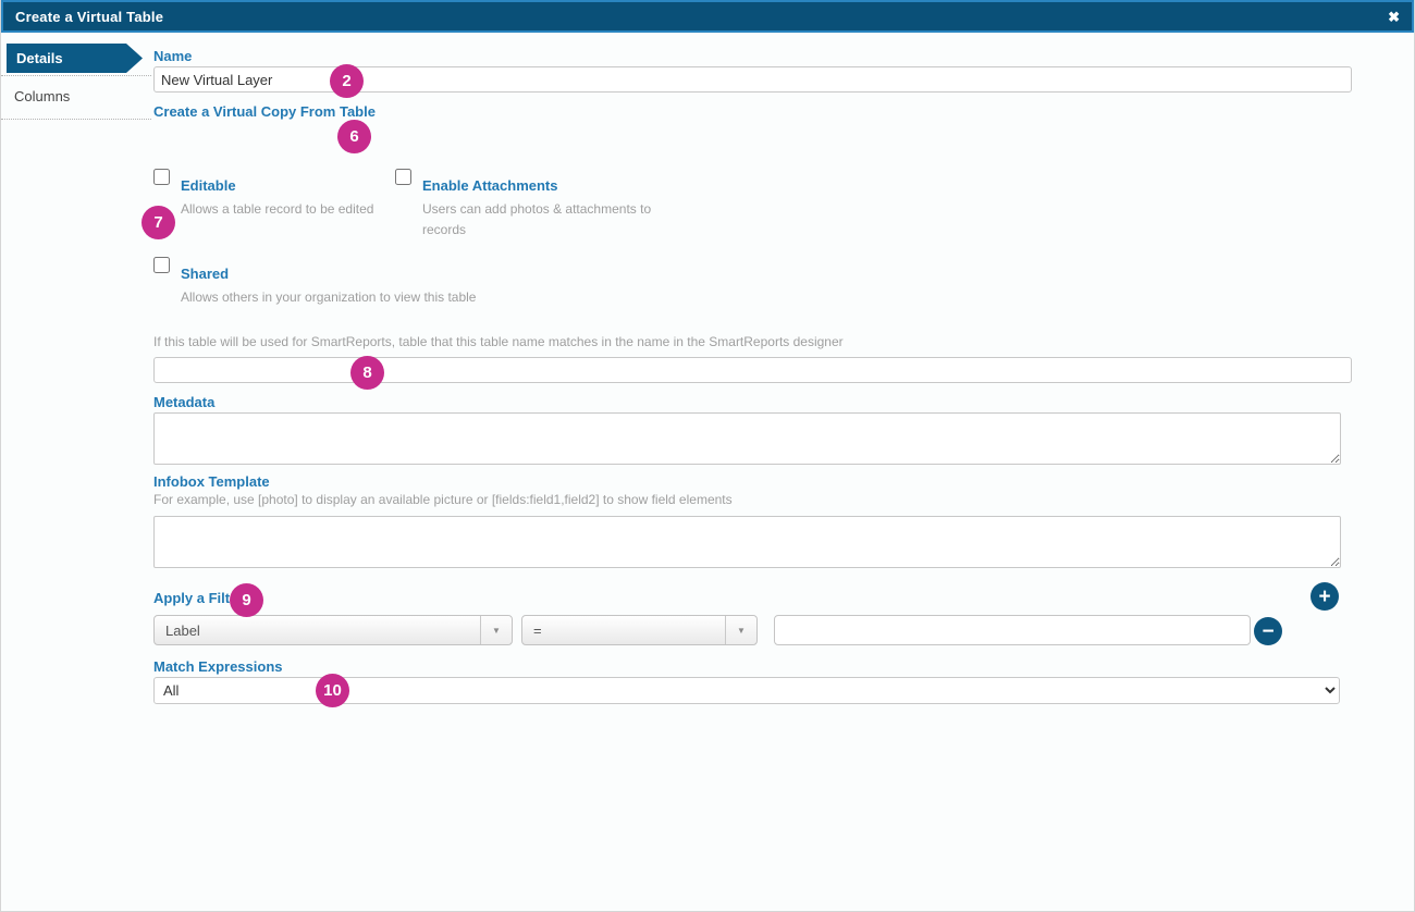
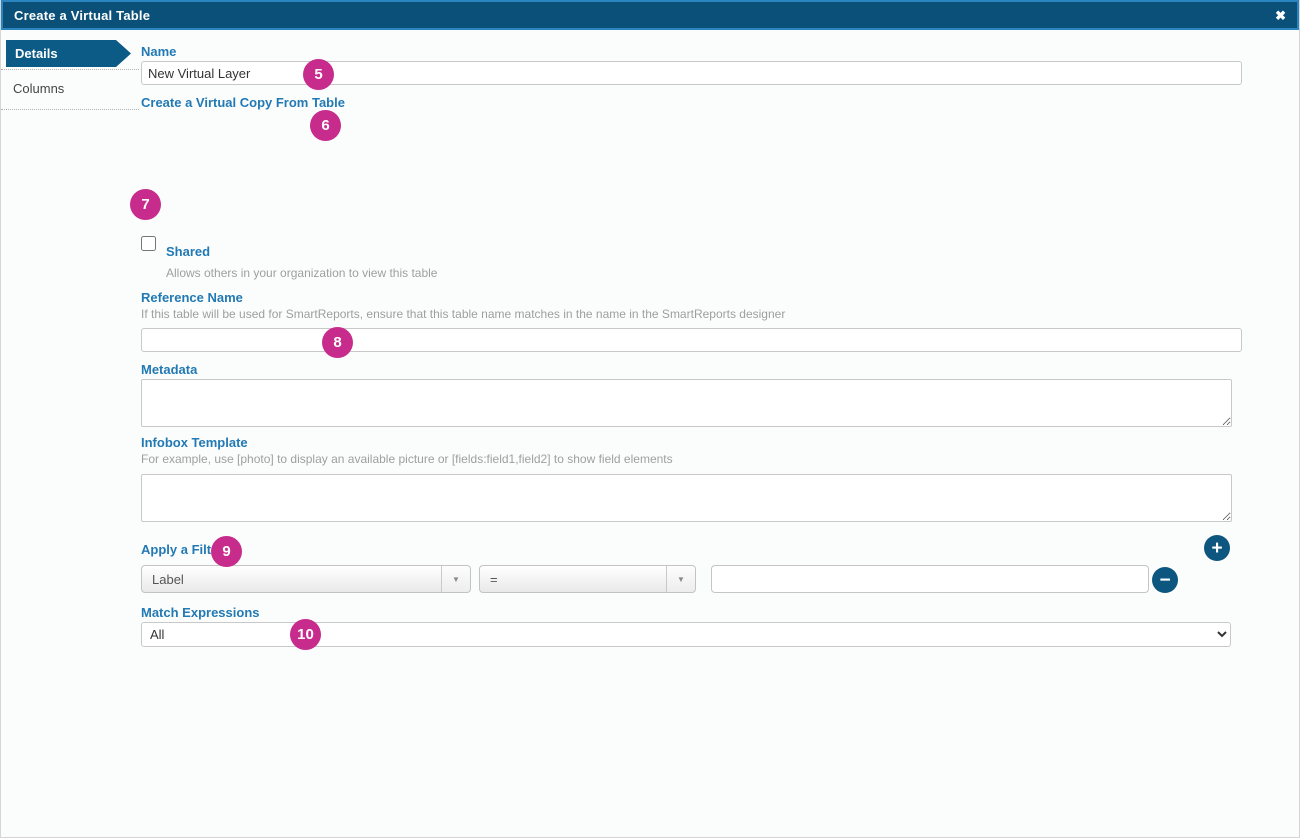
  Create a Virtual Table
  ✖
  Details
  Columns
  Name
  New Virtual Layer
  Create a Virtual Copy From Table
- Editable
- Allows a table record to be edited
- Enable Attachments
- Users can add photos & attachments to records
  Shared
  Allows others in your organization to view this table
+ Reference Name
- If this table will be used for SmartReports, table that this table name matches in the name in the SmartReports designer
+ If this table will be used for SmartReports, ensure that this table name matches in the name in the SmartReports designer
  Metadata
  Infobox Template
  For example, use [photo] to display an available picture or [fields:field1,field2] to show field elements
  Apply a Filt
  +
  Label
  ▼
  =
  ▼
  −
  Match Expressions
  All
- 2
+ 5
  6
  7
  8
  9
  10
